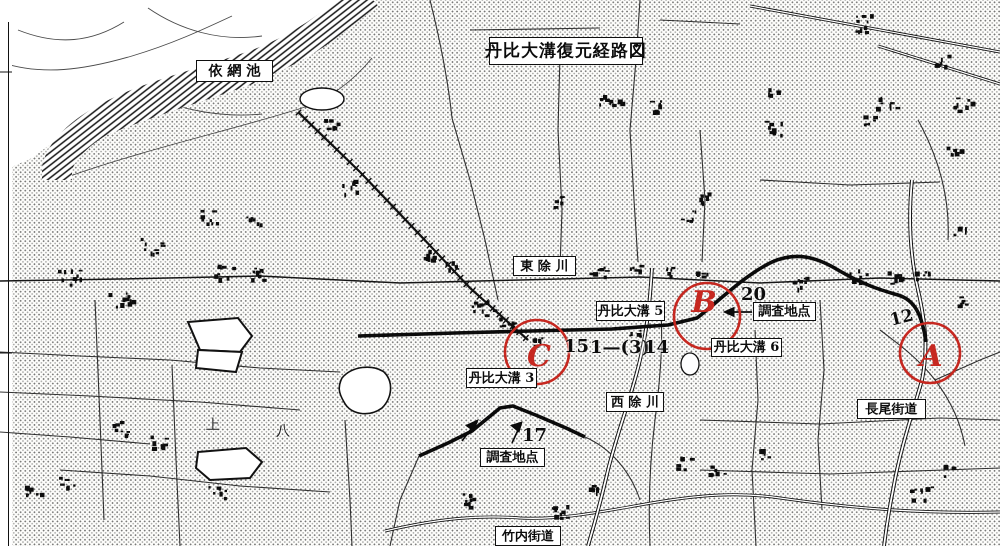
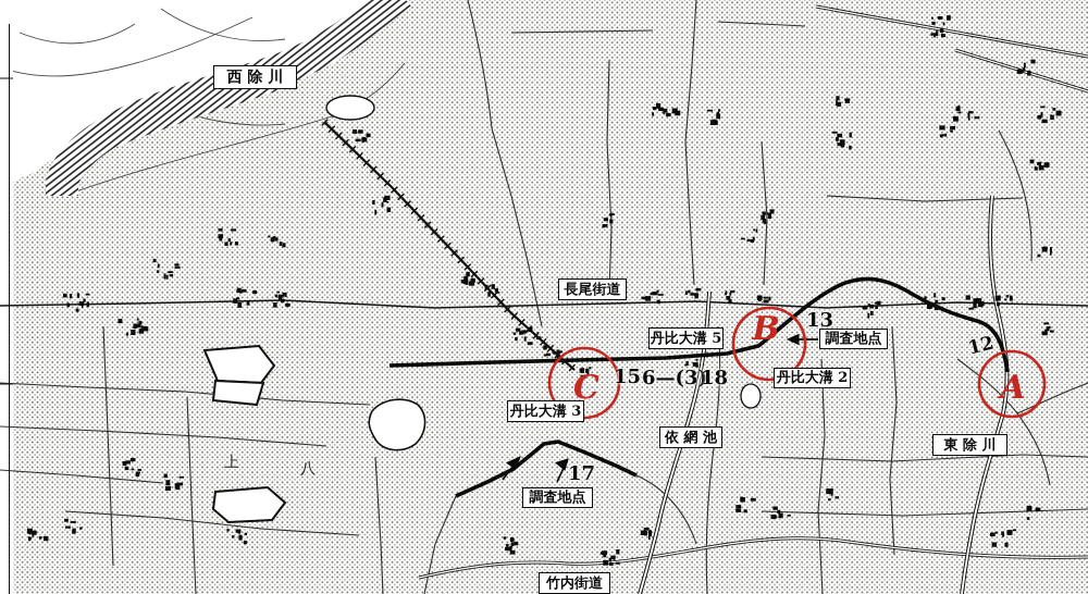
- 丹比大溝復元経路図
- 依 網 池
+ 西 除 川
- 東 除 川
+ 長尾街道
  丹比大溝 5
  調査地点
- 丹比大溝 6
+ 丹比大溝 2
  丹比大溝 3
- 西 除 川
+ 依 網 池
  調査地点
  竹内街道
- 長尾街道
+ 東 除 川
- 20
+ 13
  15
- 1—(3)
+ 6—(3)
- 14
+ 18
  17
  上
  八
  A
  B
  C
